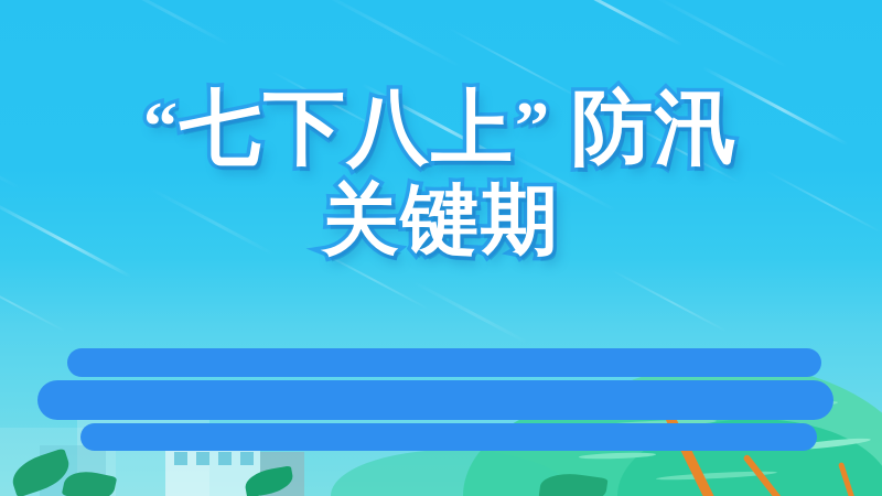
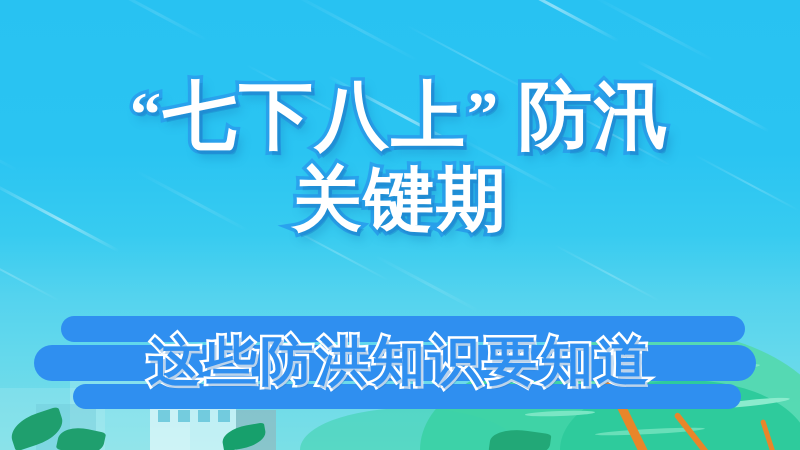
  “七下八上” 防汛
  关键期
+ 这些防洪知识要知道
